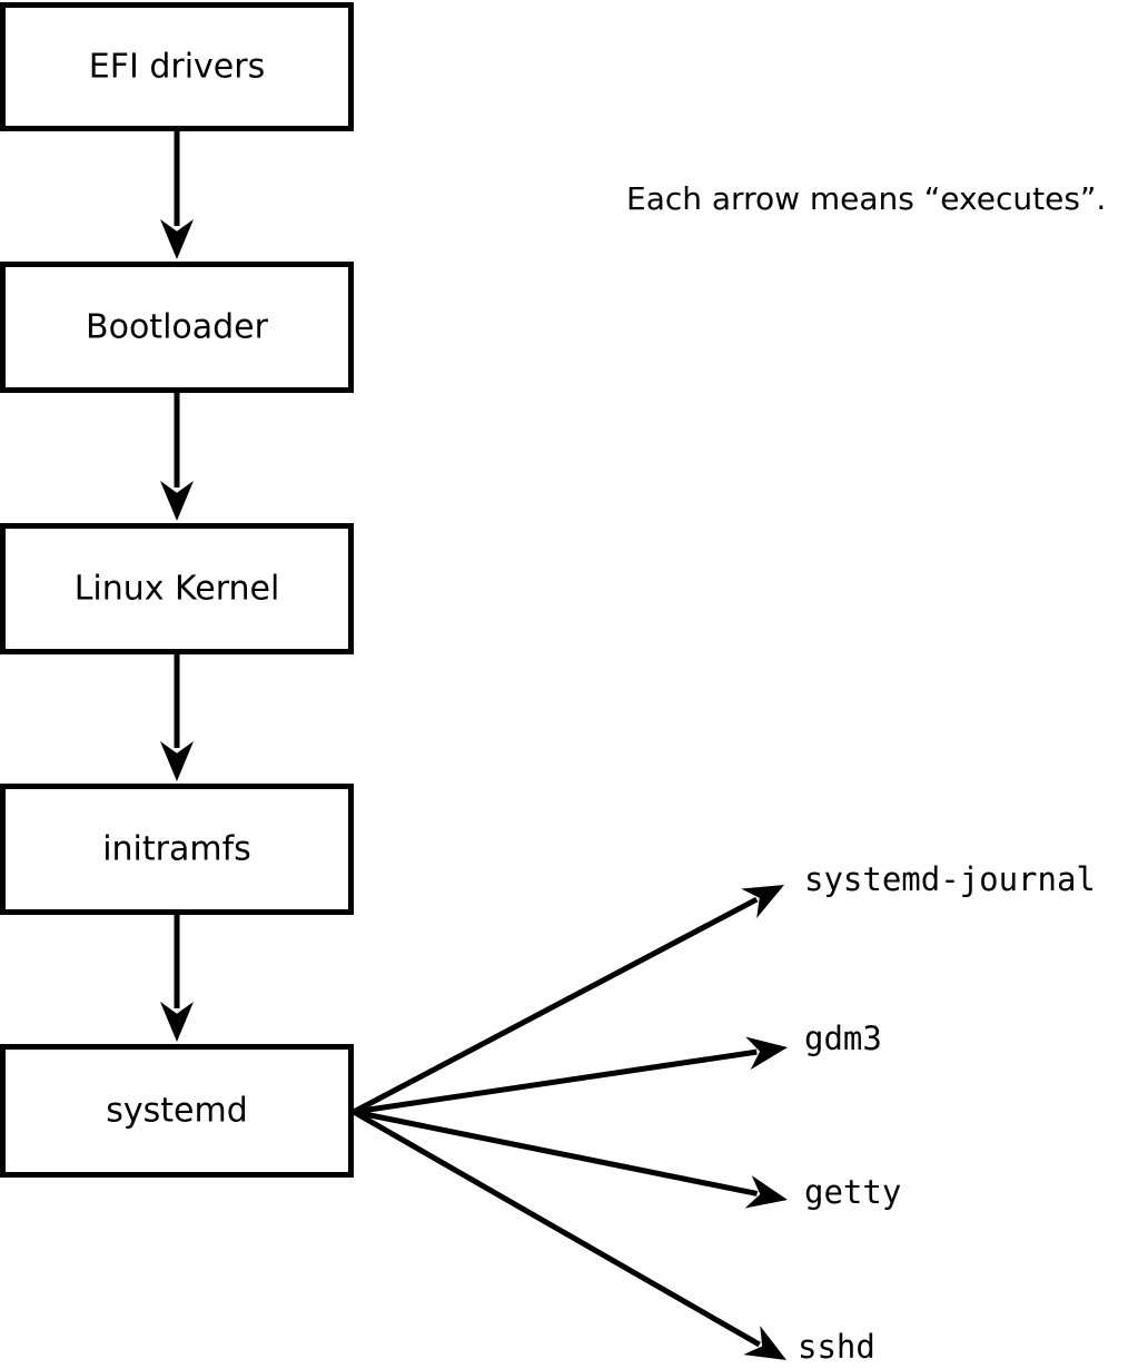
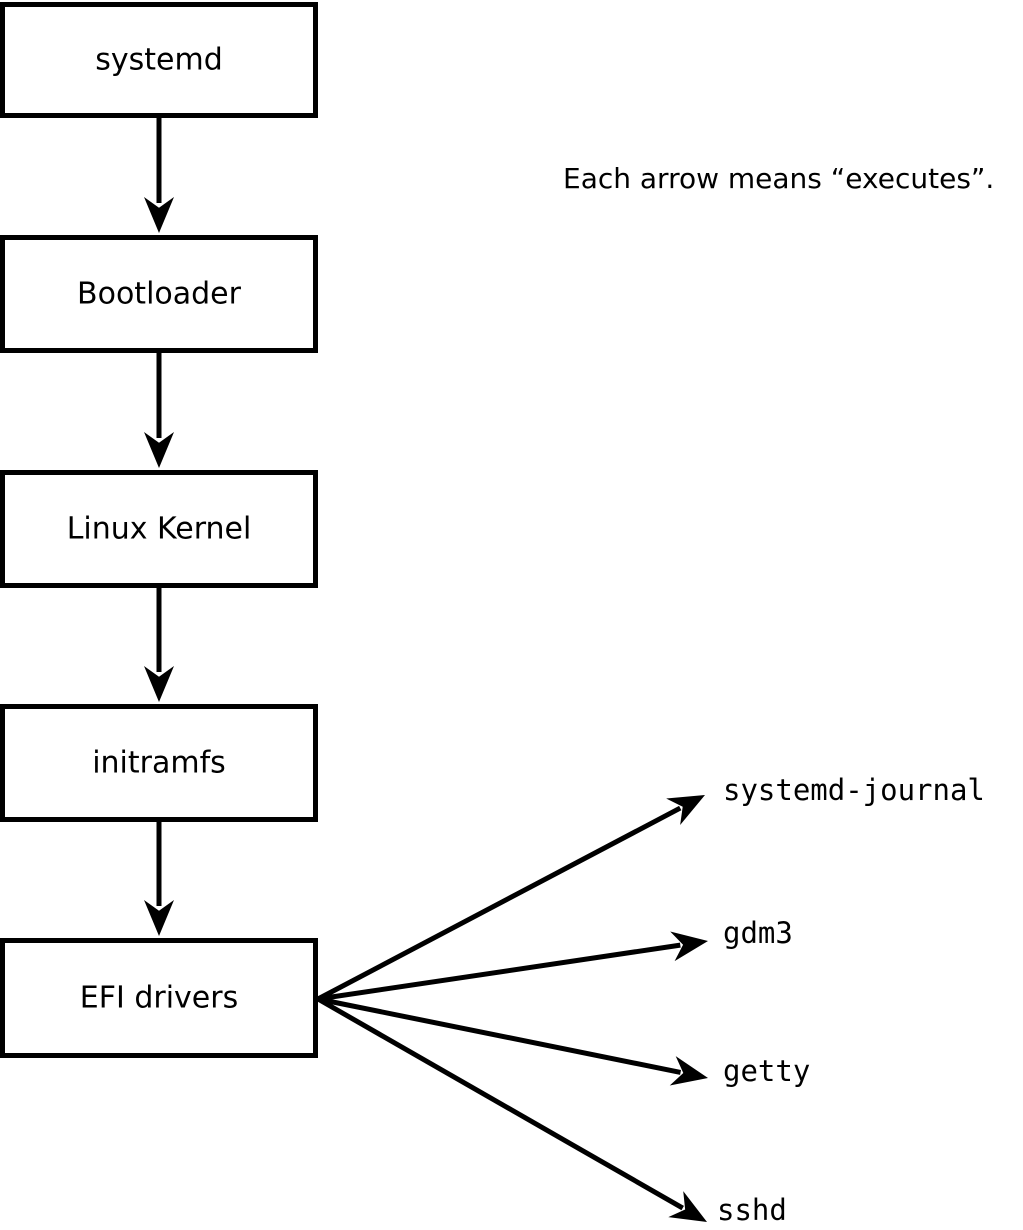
- EFI drivers
+ systemd
  Bootloader
  Linux Kernel
  initramfs
- systemd
+ EFI drivers
  systemd-journal
  gdm3
  getty
  sshd
  Each arrow means “executes”.
